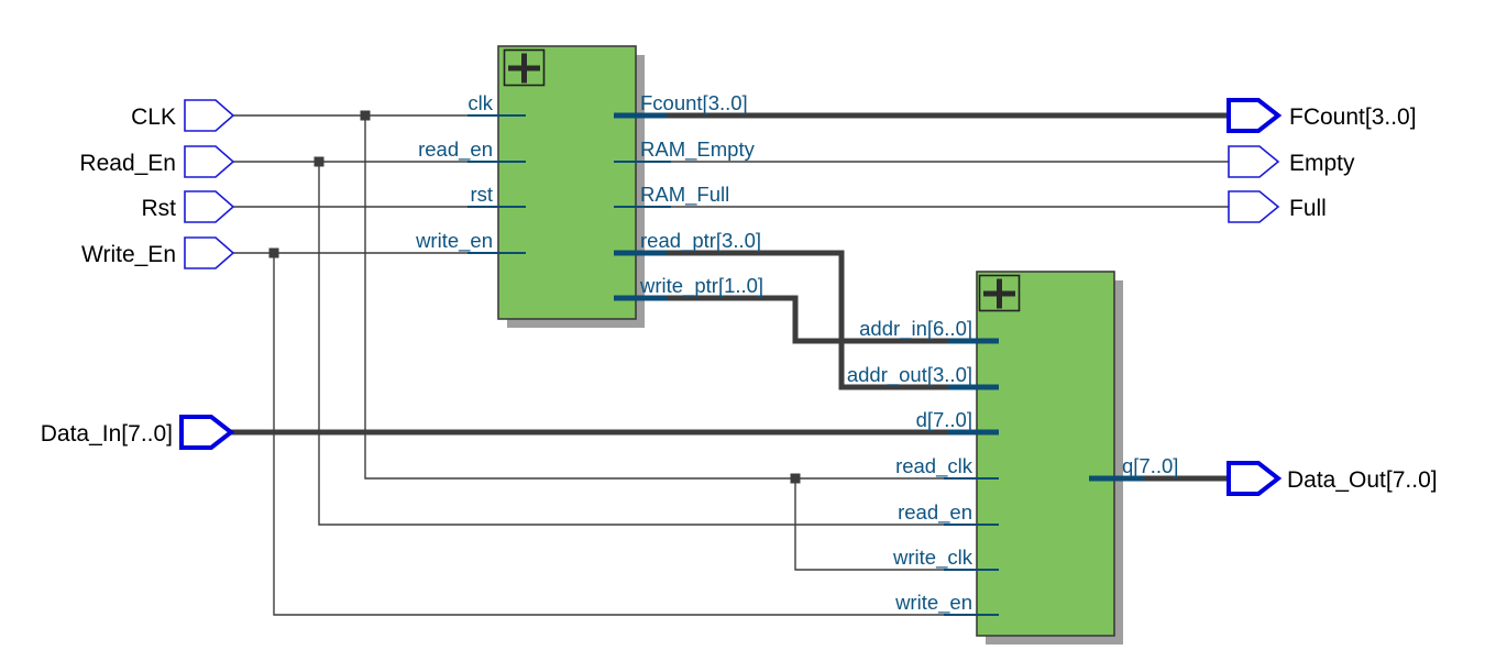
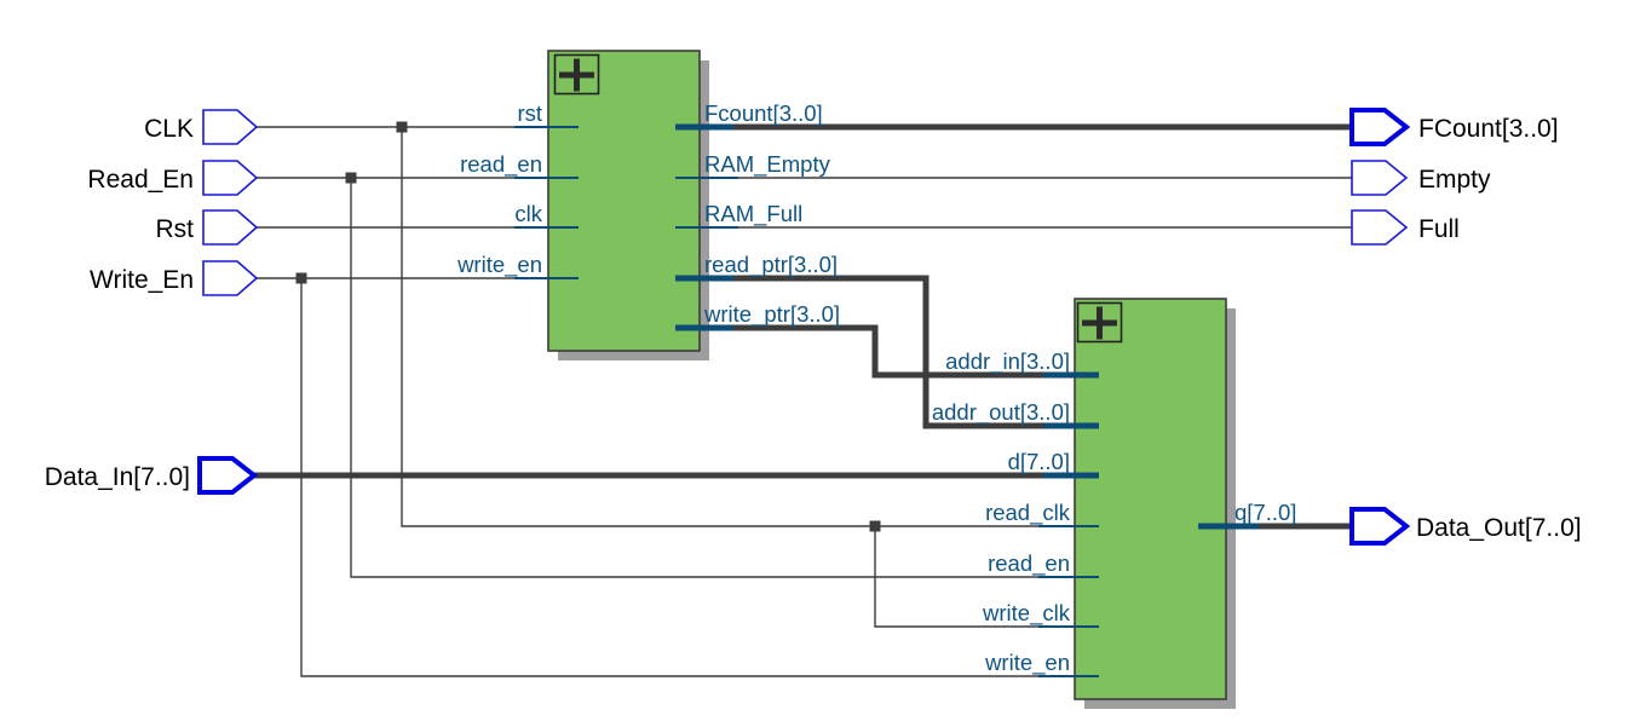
  CLK
  Read_En
  Rst
  Write_En
  Data_In[7..0]
  FCount[3..0]
  Empty
  Full
  Data_Out[7..0]
- clk
+ rst
  read_en
- rst
+ clk
  write_en
  Fcount[3..0]
  RAM_Empty
  RAM_Full
  read_ptr[3..0]
- write_ptr[1..0]
+ write_ptr[3..0]
- addr_in[6..0]
+ addr_in[3..0]
  addr_out[3..0]
  d[7..0]
  read_clk
  read_en
  write_clk
  write_en
  q[7..0]
